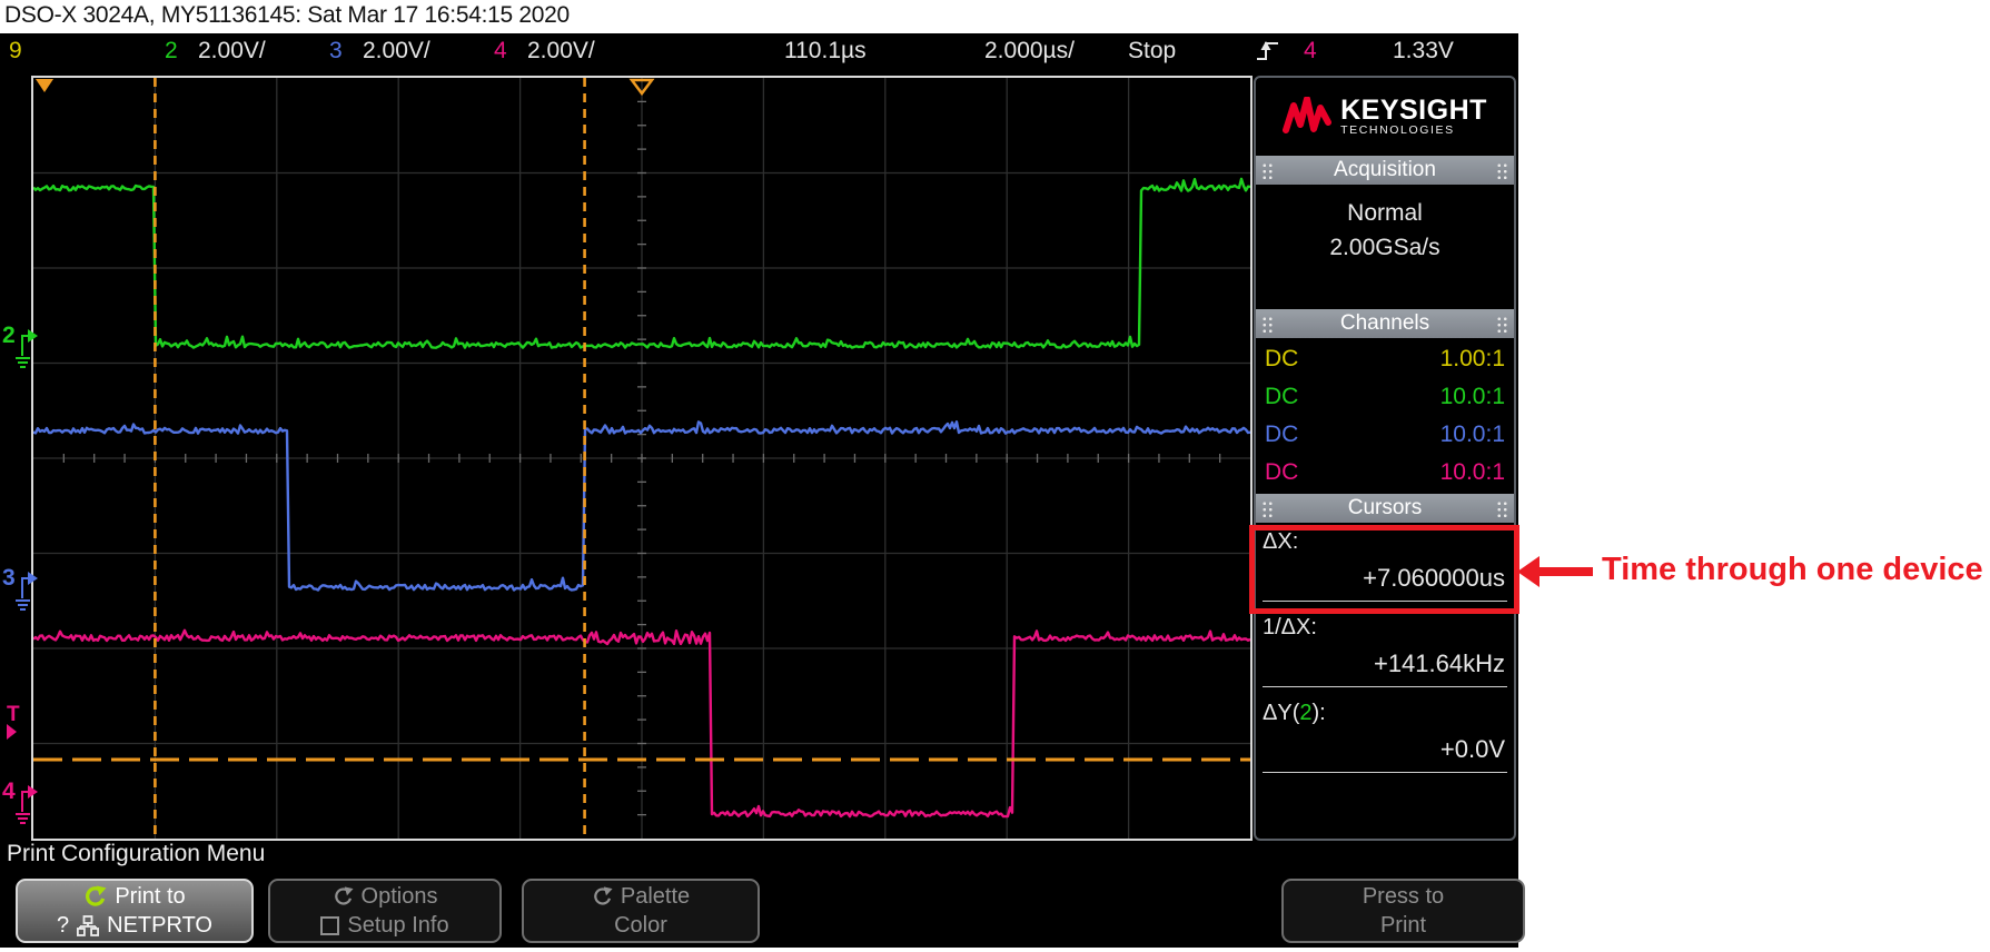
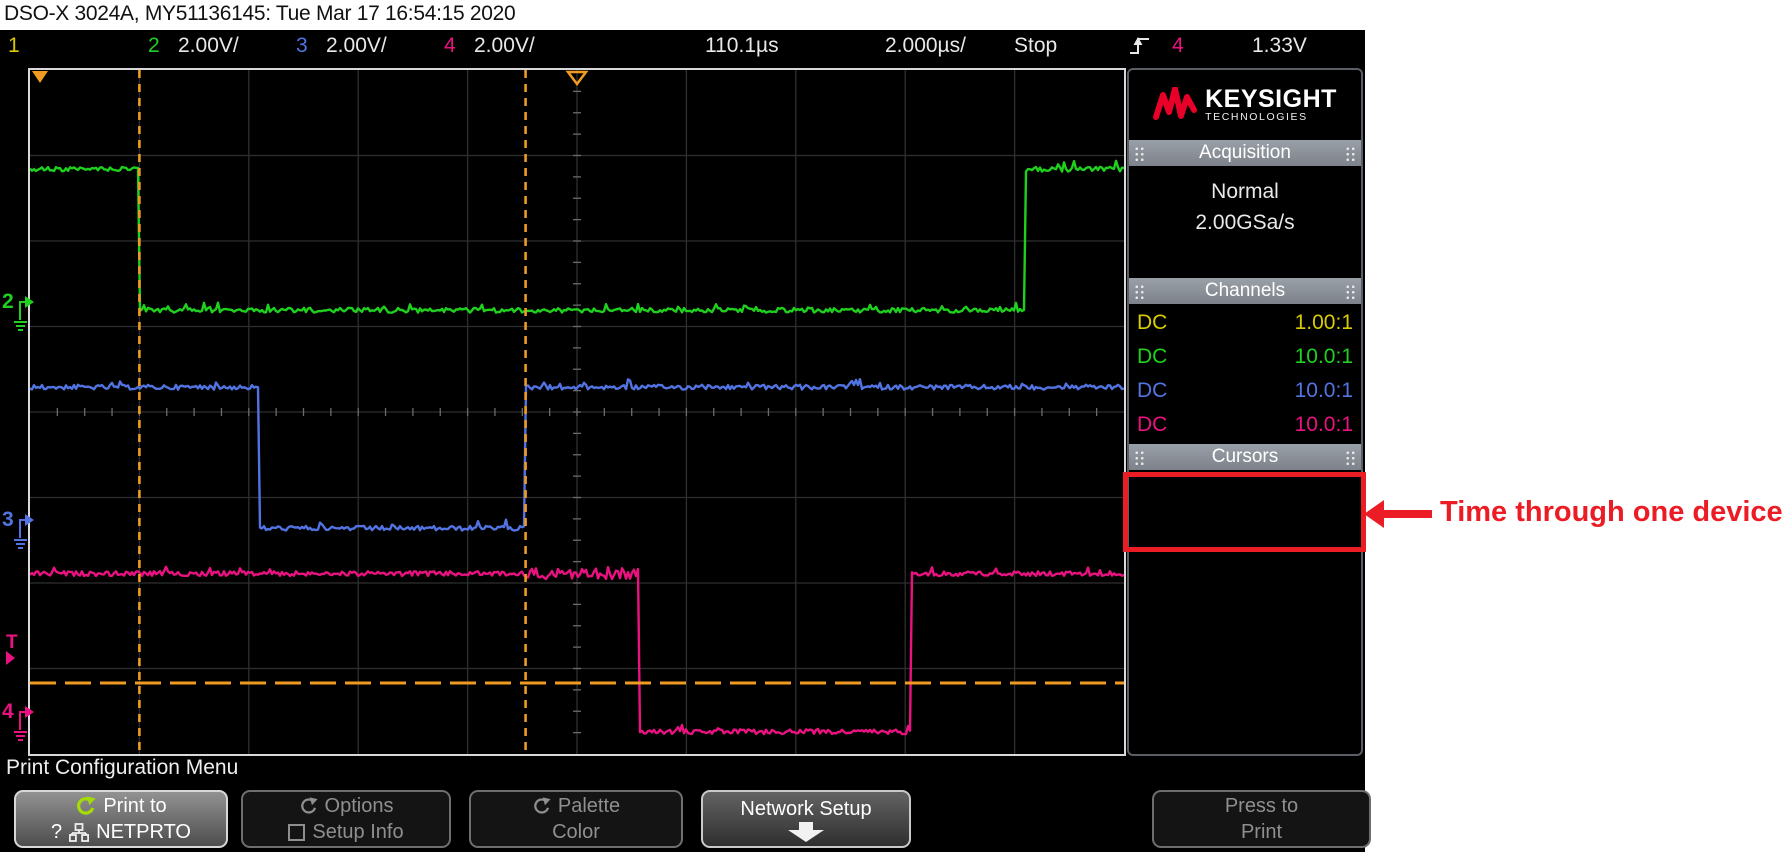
- DSO-X 3024A, MY51136145: Sat Mar 17 16:54:15 2020
+ DSO-X 3024A, MY51136145: Tue Mar 17 16:54:15 2020
- 9
+ 1
  2
  2.00V/
  3
  2.00V/
  4
  2.00V/
  110.1µs
  2.000µs/
  Stop
  4
  1.33V
  2
  3
  T
  4
  KEYSIGHT
  TECHNOLOGIES
  Acquisition
  Normal
  2.00GSa/s
  Channels
  DC
  1.00:1
  DC
  10.0:1
  DC
  10.0:1
  DC
  10.0:1
  Cursors
- ΔX:
- +7.060000us
- 1/ΔX:
- +141.64kHz
- ΔY(2):
- +0.0V
  Print Configuration Menu
  Print to
  ?
  NETPRTO
  Options
  Setup Info
  Palette
  Color
+ Network Setup
  Press to
  Print
  Time through one device
